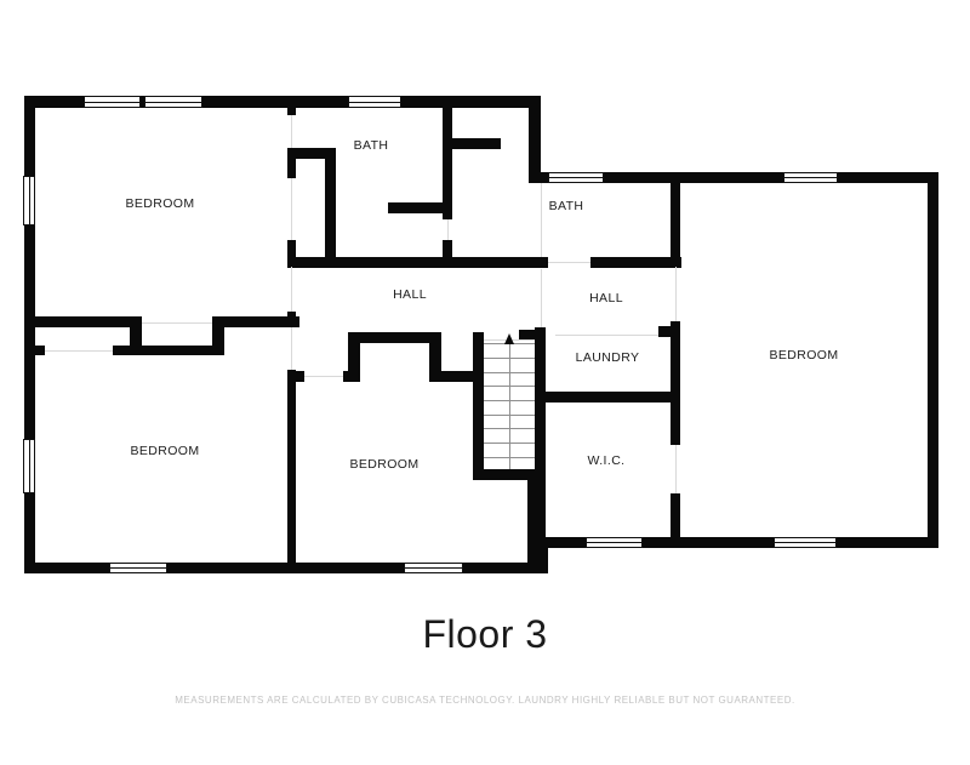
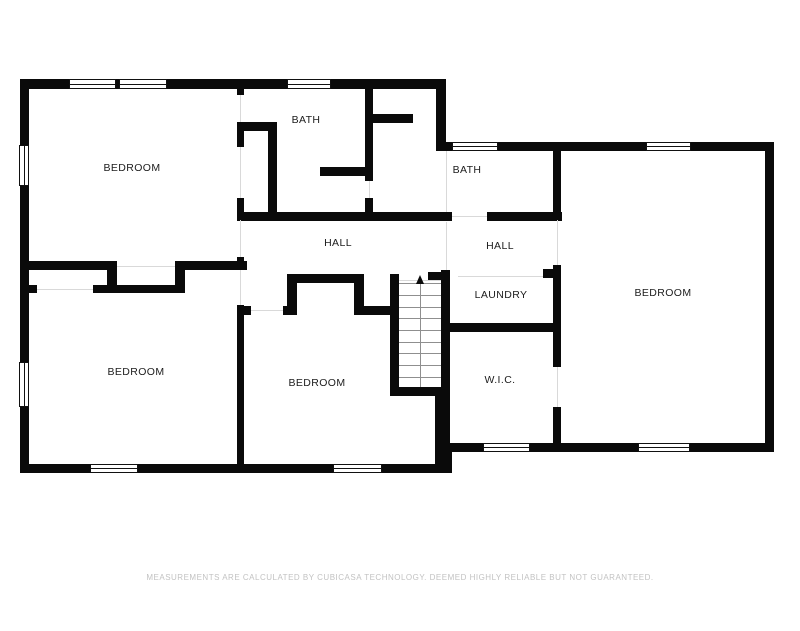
  BEDROOM
  BATH
  BATH
  HALL
  HALL
  LAUNDRY
  W.I.C.
  BEDROOM
  BEDROOM
  BEDROOM
- Floor 3
- MEASUREMENTS ARE CALCULATED BY CUBICASA TECHNOLOGY. LAUNDRY HIGHLY RELIABLE BUT NOT GUARANTEED.
+ MEASUREMENTS ARE CALCULATED BY CUBICASA TECHNOLOGY. DEEMED HIGHLY RELIABLE BUT NOT GUARANTEED.
